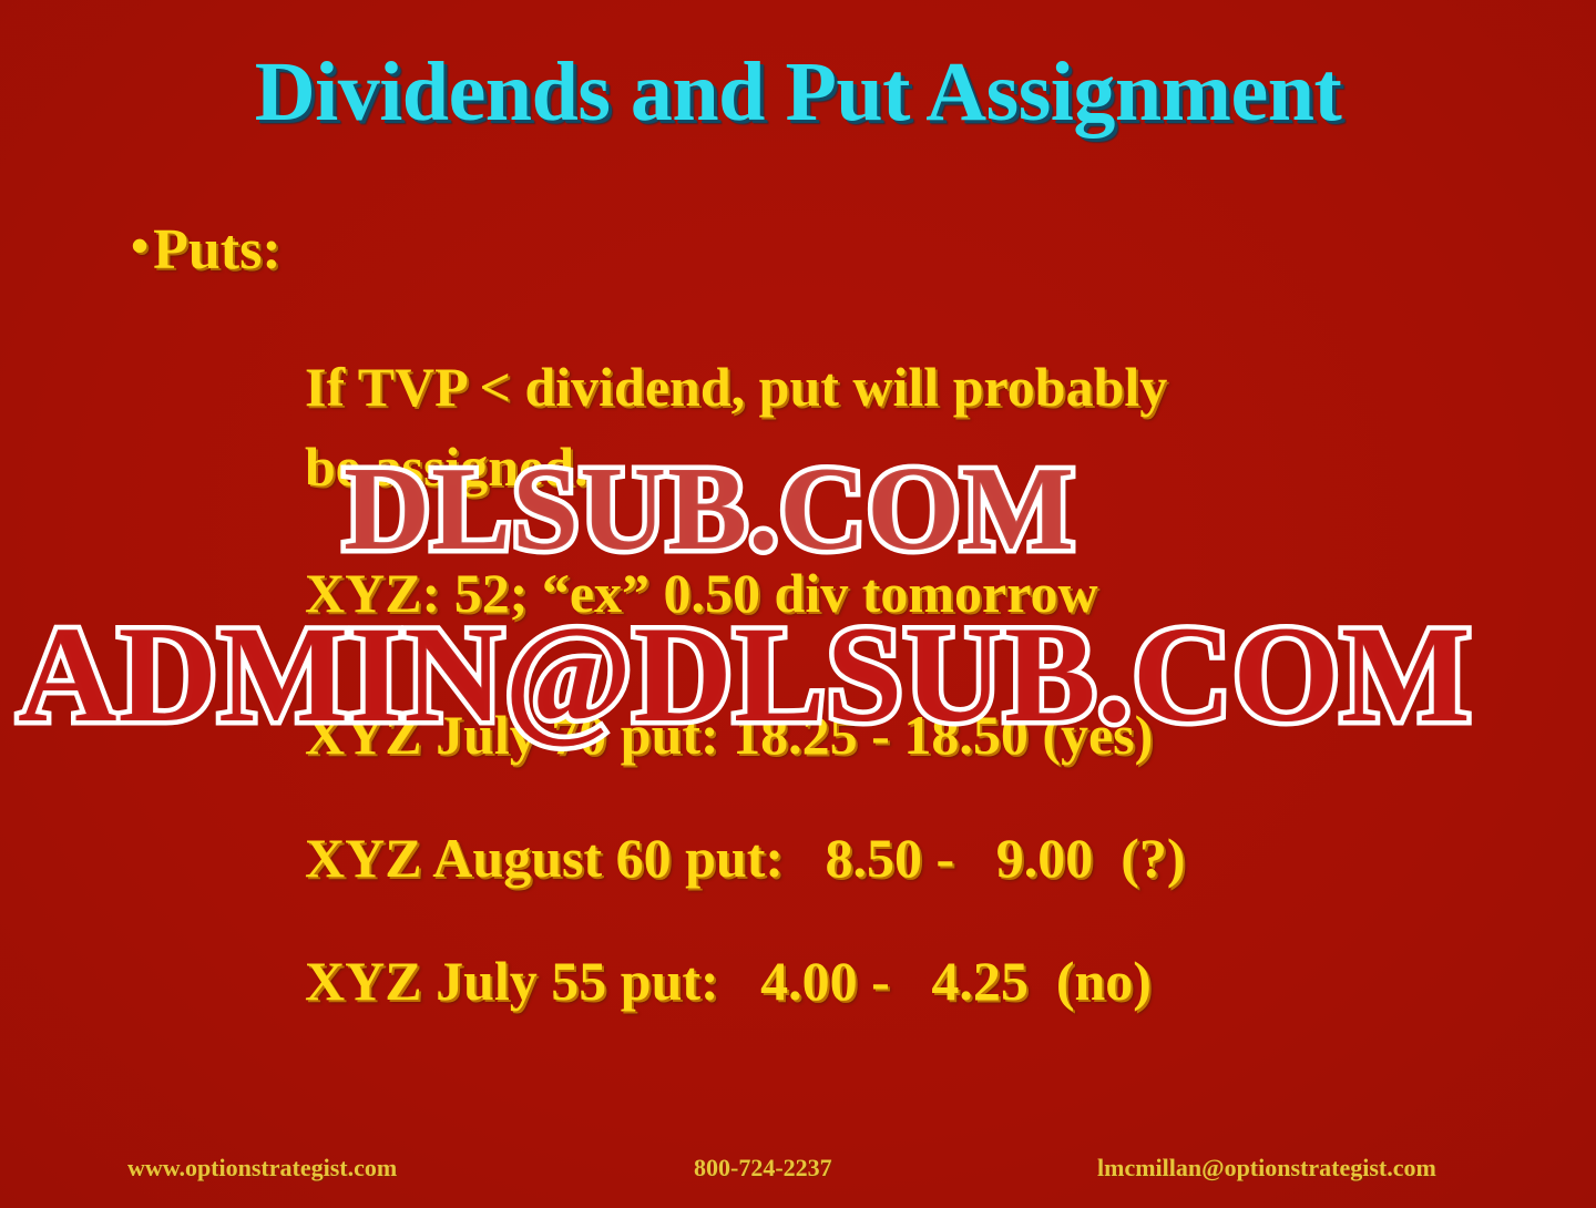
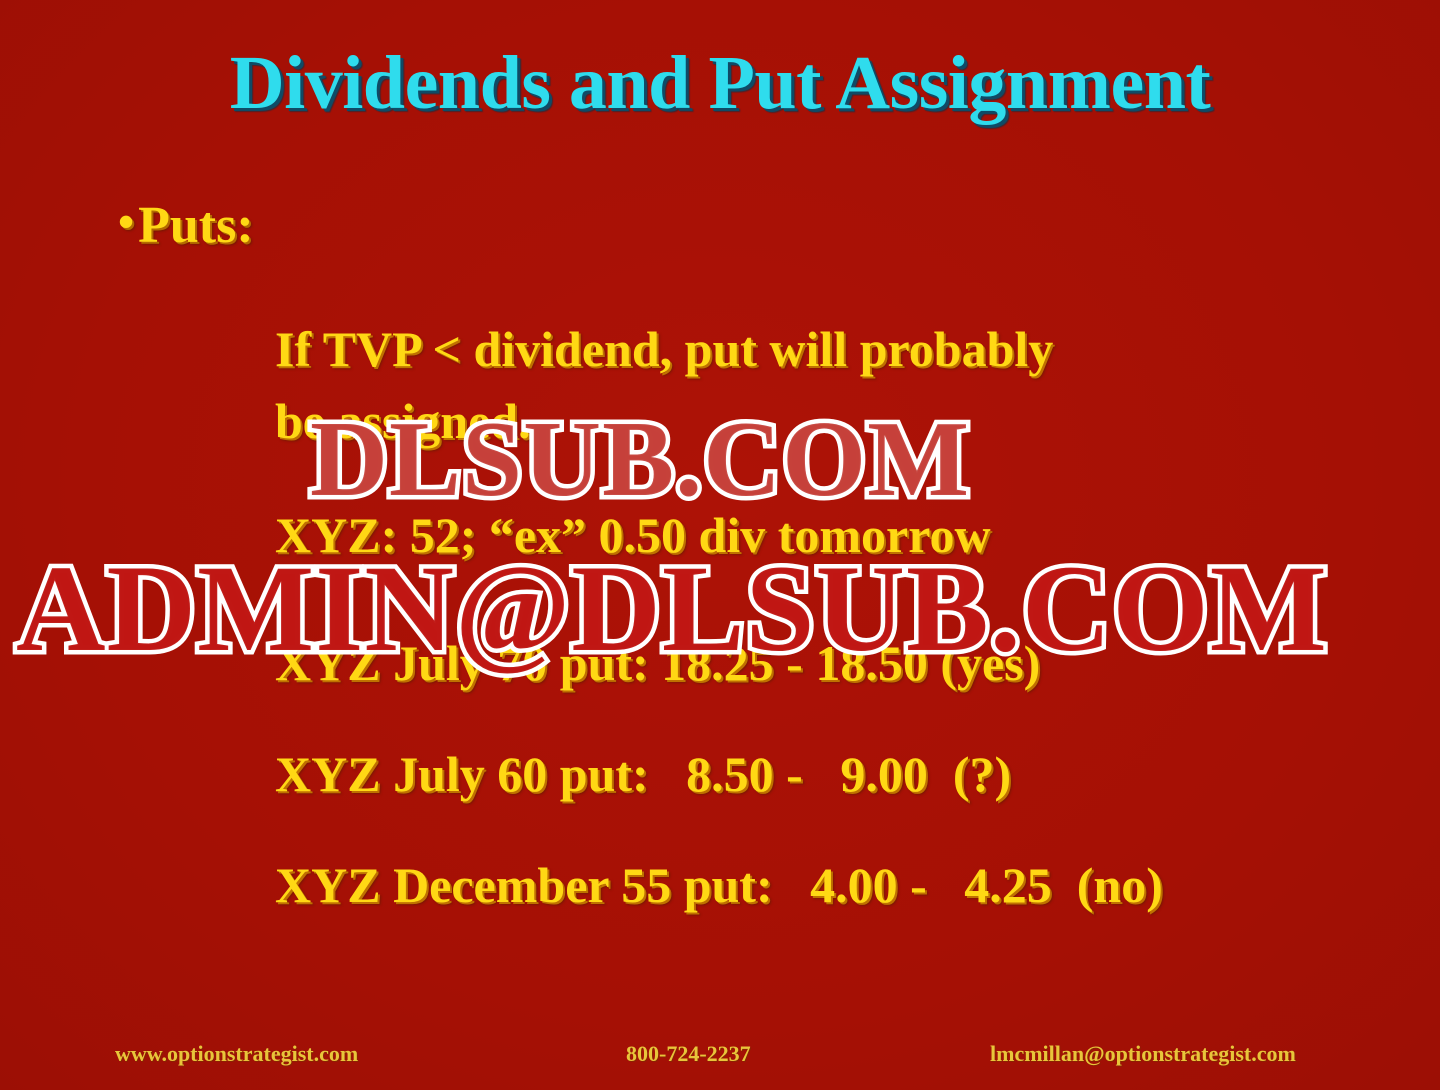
  Dividends and Put Assignment
  •
  Puts:
  If TVP < dividend, put will probably
  be assigned.
  XYZ: 52; “ex” 0.50 div tomorrow
  XYZ July 70 put: 18.25 - 18.50 (yes)
- XYZ August 60 put: 8.50 - 9.00 (?)
+ XYZ July 60 put: 8.50 - 9.00 (?)
- XYZ July 55 put: 4.00 - 4.25 (no)
+ XYZ December 55 put: 4.00 - 4.25 (no)
  DLSUB.COM
  ADMIN@DLSUB.COM
  www.optionstrategist.com
  800-724-2237
  lmcmillan@optionstrategist.com
